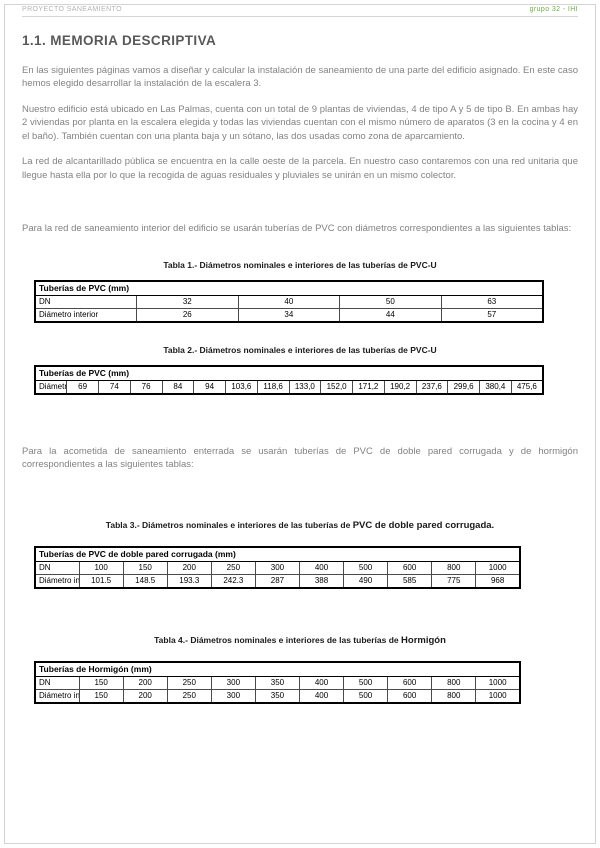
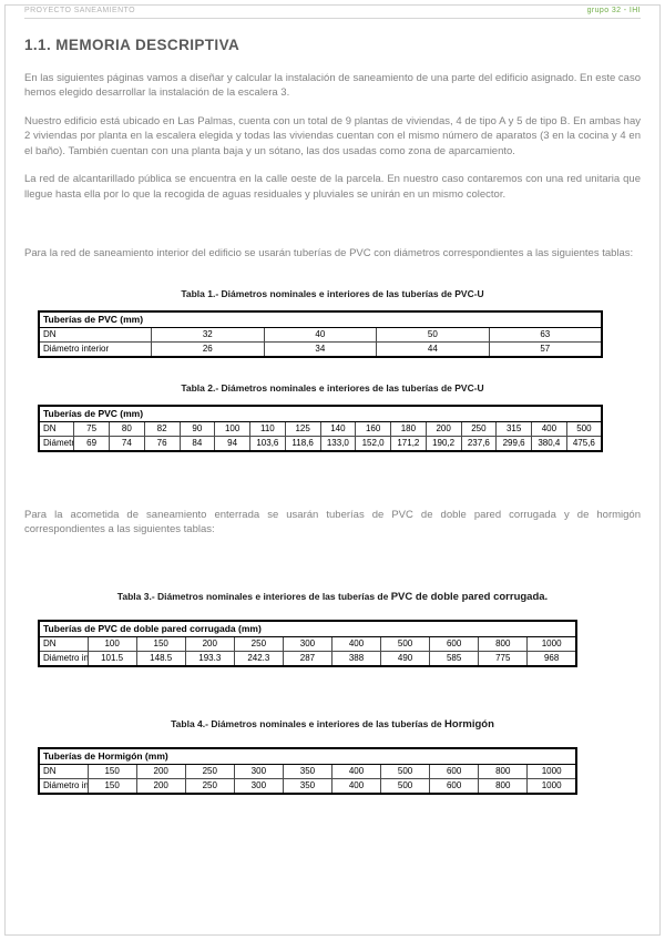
  1.1. MEMORIA DESCRIPTIVA
  En las siguientes páginas vamos a diseñar y calcular la instalación de saneamiento de una parte del edificio asignado. En este caso hemos elegido desarrollar la instalación de la escalera 3.
  Nuestro edificio está ubicado en Las Palmas, cuenta con un total de 9 plantas de viviendas, 4 de tipo A y 5 de tipo B. En ambas hay 2 viviendas por planta en la escalera elegida y todas las viviendas cuentan con el mismo número de aparatos (3 en la cocina y 4 en el baño). También cuentan con una planta baja y un sótano, las dos usadas como zona de aparcamiento.
  La red de alcantarillado pública se encuentra en la calle oeste de la parcela. En nuestro caso contaremos con una red unitaria que llegue hasta ella por lo que la recogida de aguas residuales y pluviales se unirán en un mismo colector.
  Para la red de saneamiento interior del edificio se usarán tuberías de PVC con diámetros correspondientes a las siguientes tablas:
  Tabla 1.- Diámetros nominales e interiores de las tuberías de PVC-U
  Tuberías de PVC (mm)
  DN	32	40	50	63
  Diámetro interior	26	34	44	57
  Tabla 2.- Diámetros nominales e interiores de las tuberías de PVC-U
  Tuberías de PVC (mm)
+ DN	75	80	82	90	100	110	125	140	160	180	200	250	315	400	500
  Diámetr	69	74	76	84	94	103,6	118,6	133,0	152,0	171,2	190,2	237,6	299,6	380,4	475,6
  Para la acometida de saneamiento enterrada se usarán tuberías de PVC de doble pared corrugada y de hormigón correspondientes a las siguientes tablas:
  Tabla 3.- Diámetros nominales e interiores de las tuberías de PVC de doble pared corrugada.
  Tuberías de PVC de doble pared corrugada (mm)
  DN	100	150	200	250	300	400	500	600	800	1000
  Diámetro in	101.5	148.5	193.3	242.3	287	388	490	585	775	968
  Tabla 4.- Diámetros nominales e interiores de las tuberías de Hormigón
  Tuberías de Hormigón (mm)
  DN	150	200	250	300	350	400	500	600	800	1000
  Diámetro in	150	200	250	300	350	400	500	600	800	1000
